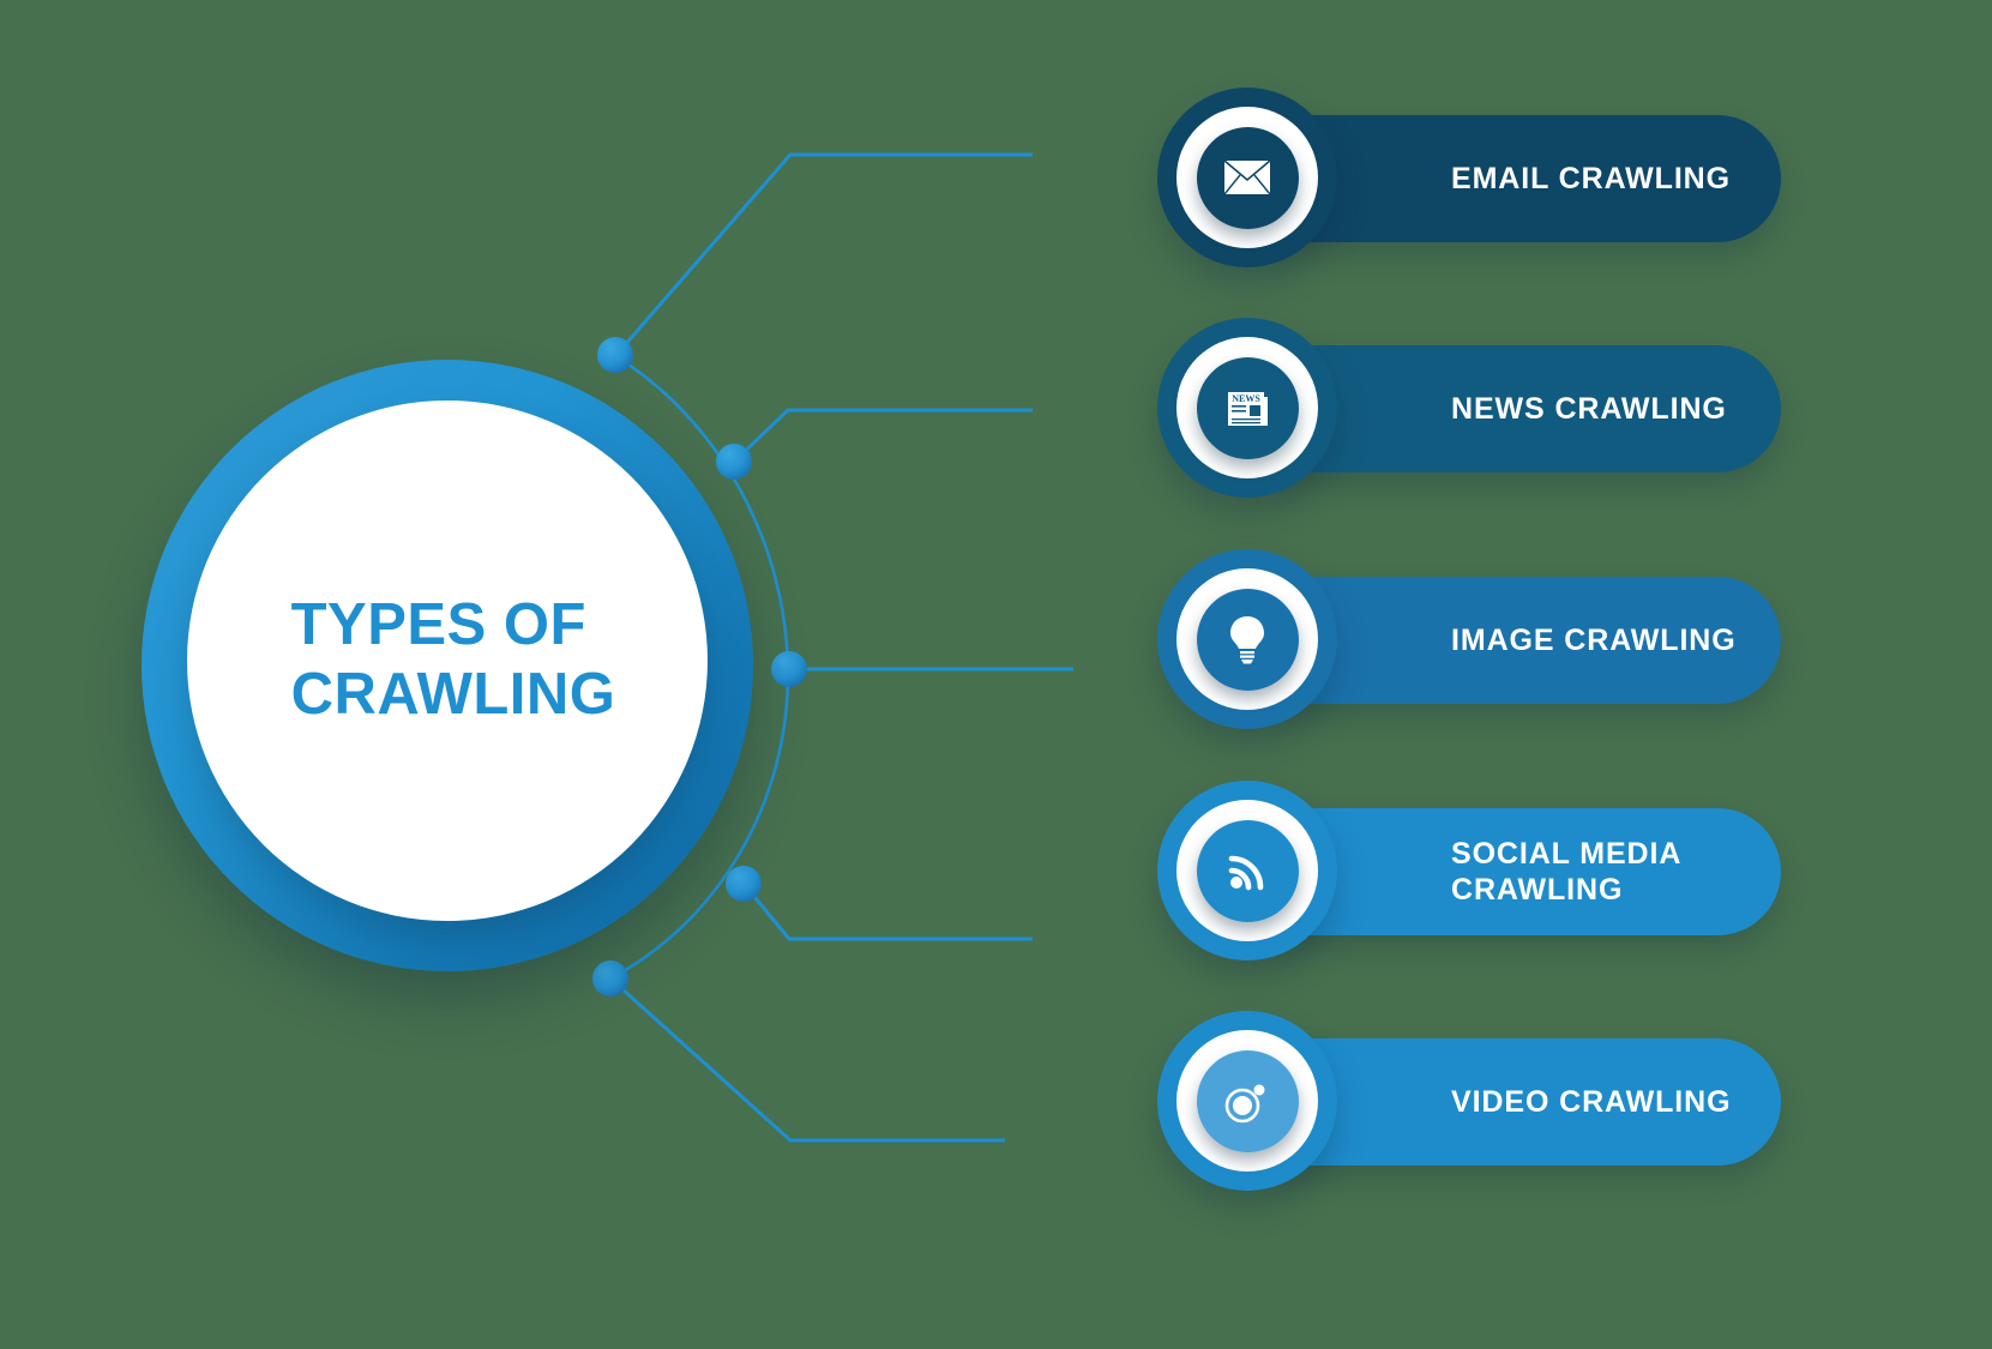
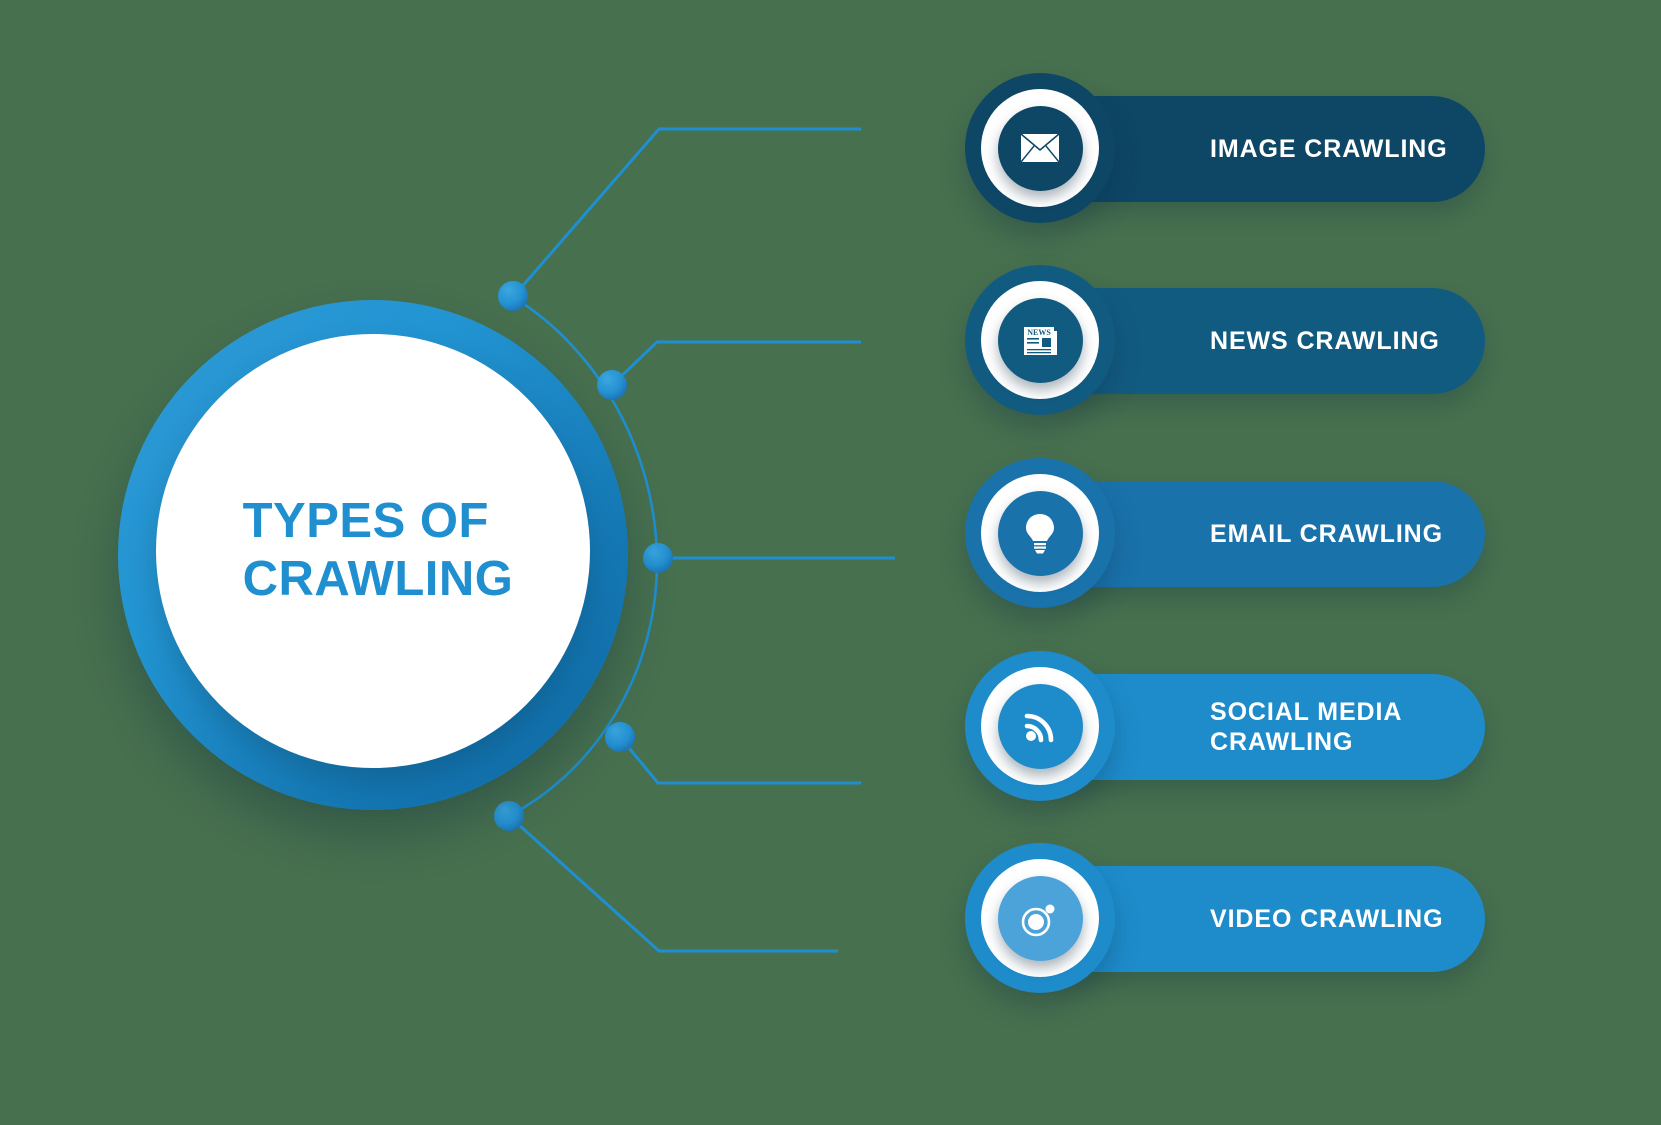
  TYPES OF
  CRAWLING
- EMAIL CRAWLING
+ IMAGE CRAWLING
  NEWS CRAWLING
  NEWS
- IMAGE CRAWLING
+ EMAIL CRAWLING
  SOCIAL MEDIA
  CRAWLING
  VIDEO CRAWLING
